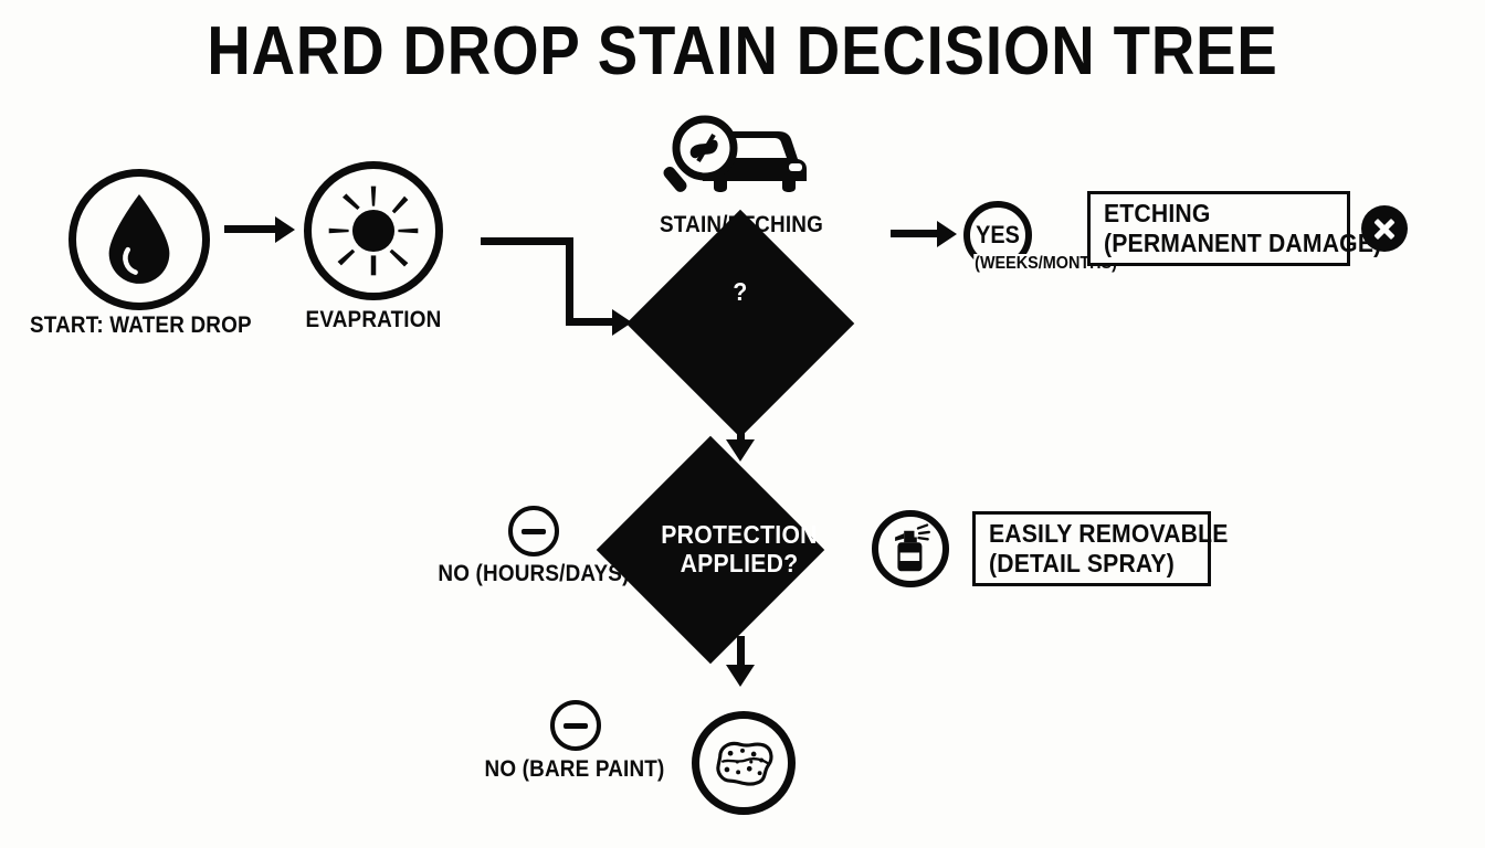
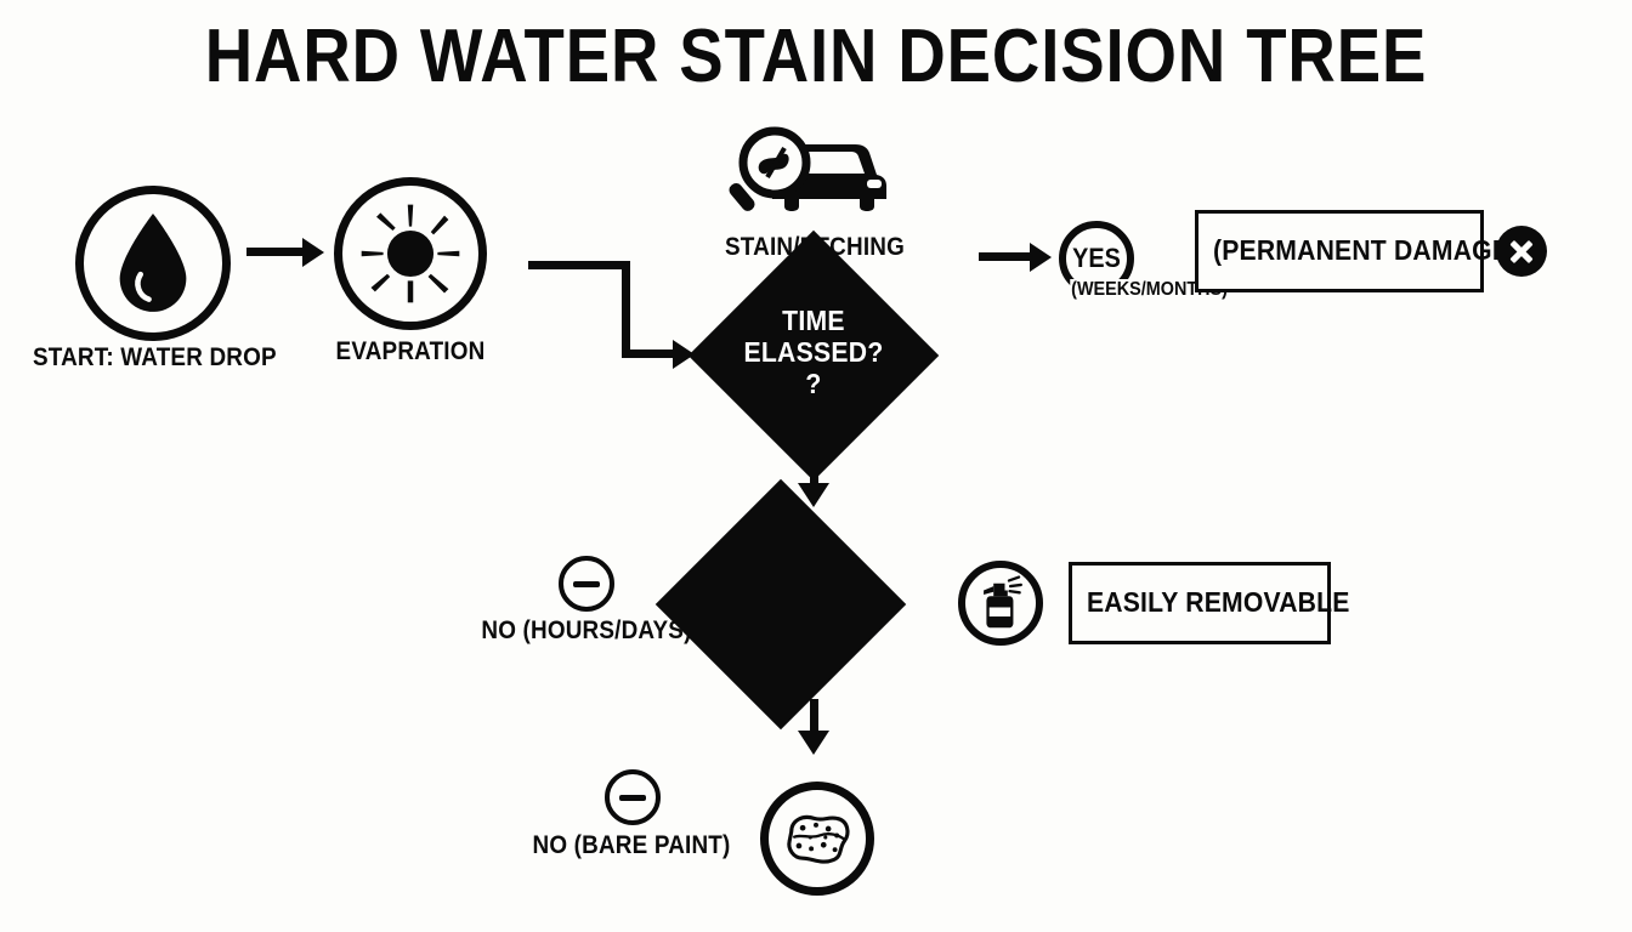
- HARD DROP STAIN DECISION TREE
+ HARD WATER STAIN DECISION TREE
  START: WATER DROP
  EVAPRATION
  STAINCHING
+ TIME
+ ELASSED?
  ?
  YES
  (WEEKS/MONT
- ETCHING
  (PERMANENT DAMAG
  NO (HOURS/DAYS
- PROTECTION
- APPLIED?
  EASILY REMOVABLE
- (DETAIL SPRAY)
  NO (BARE PAINT)
